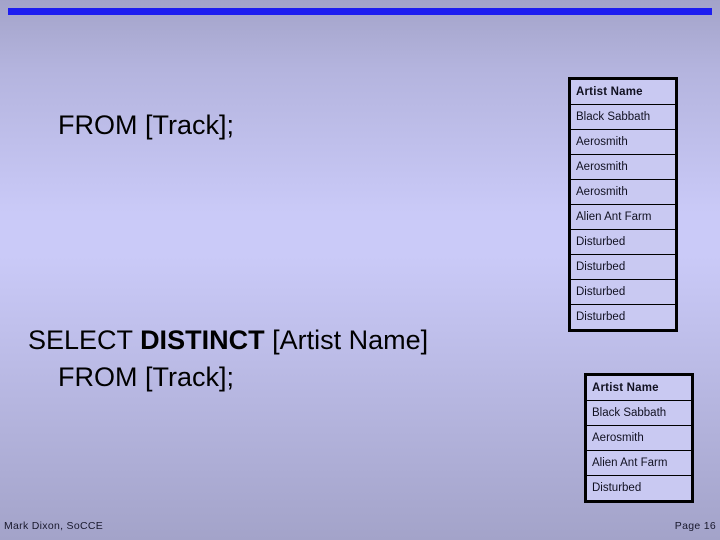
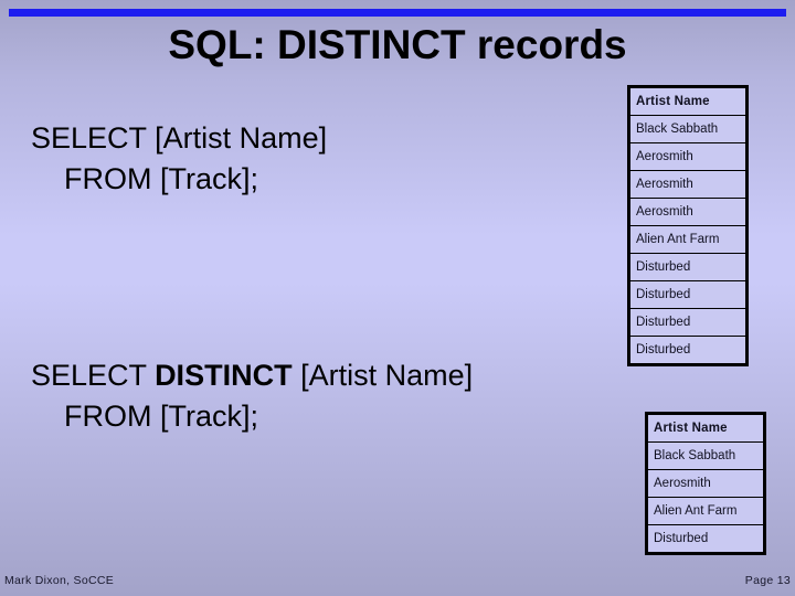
+ SQL: DISTINCT records
+ SELECT [Artist Name]
  FROM [Track];
  SELECT DISTINCT [Artist Name]
  FROM [Track];
  Artist Name
  Black Sabbath
  Aerosmith
  Aerosmith
  Aerosmith
  Alien Ant Farm
  Disturbed
  Disturbed
  Disturbed
  Disturbed
  Artist Name
  Black Sabbath
  Aerosmith
  Alien Ant Farm
  Disturbed
  Mark Dixon, SoCCE
- Page 16
+ Page 13
